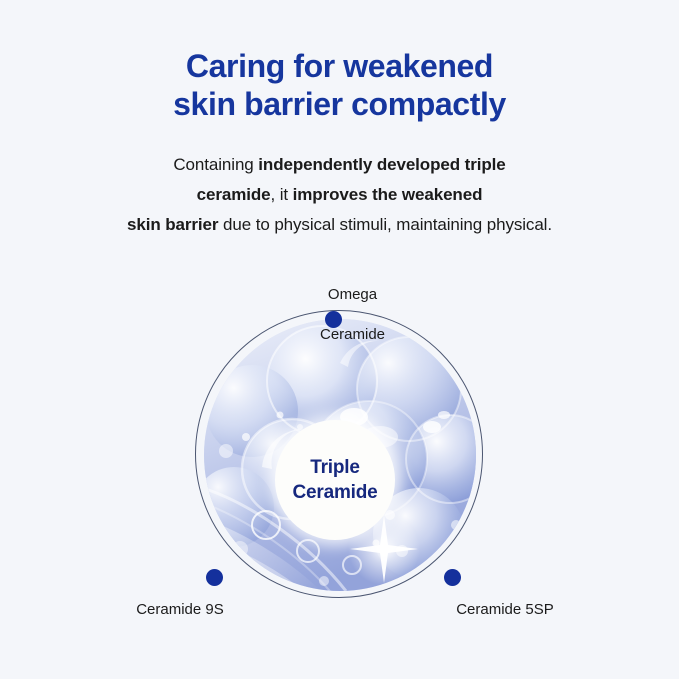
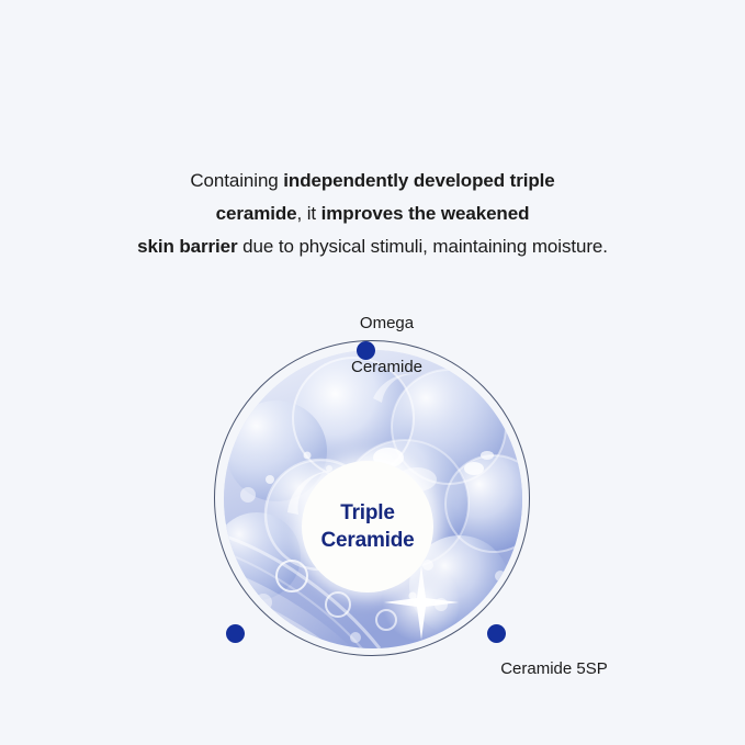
- Caring for weakened
- skin barrier compactly
  Containing independently developed triple
  ceramide, it improves the weakened
- skin barrier due to physical stimuli, maintaining physical.
+ skin barrier due to physical stimuli, maintaining moisture.
  Triple
  Ceramide
  Omega
  Ceramide
- Ceramide 9S
  Ceramide 5SP
